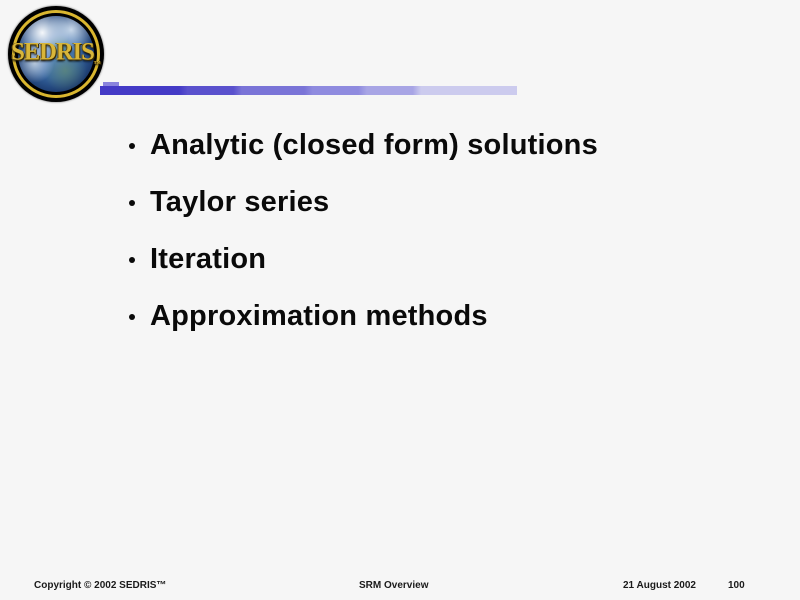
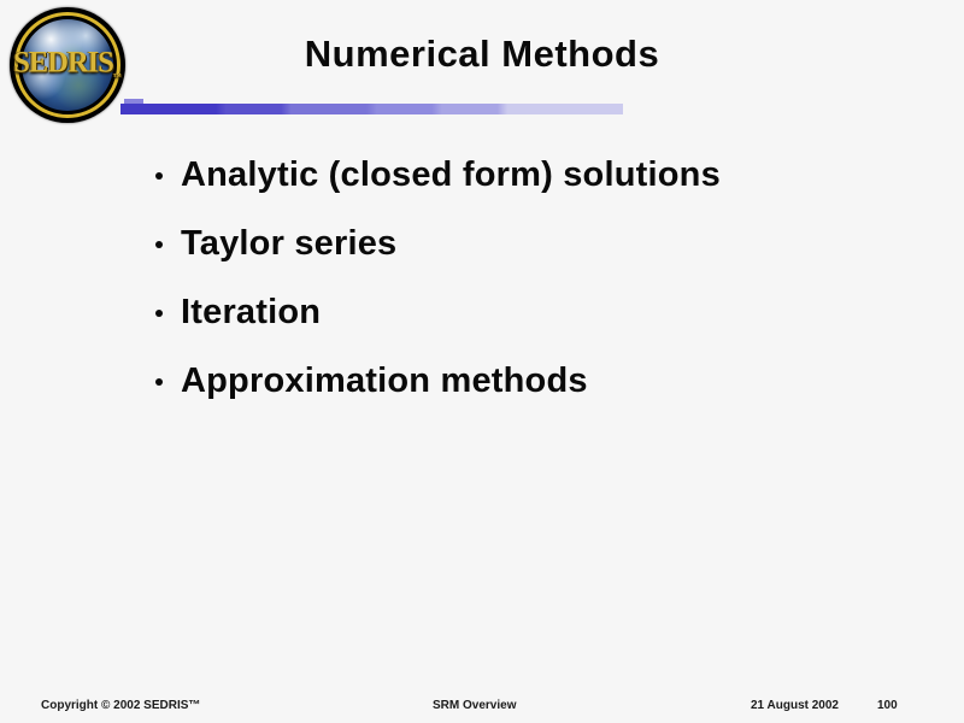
  SEDRIS™
+ Numerical Methods
  Analytic (closed form) solutions
  Taylor series
  Iteration
  Approximation methods
  Copyright © 2002 SEDRIS™
  SRM Overview
  21 August 2002
  100
